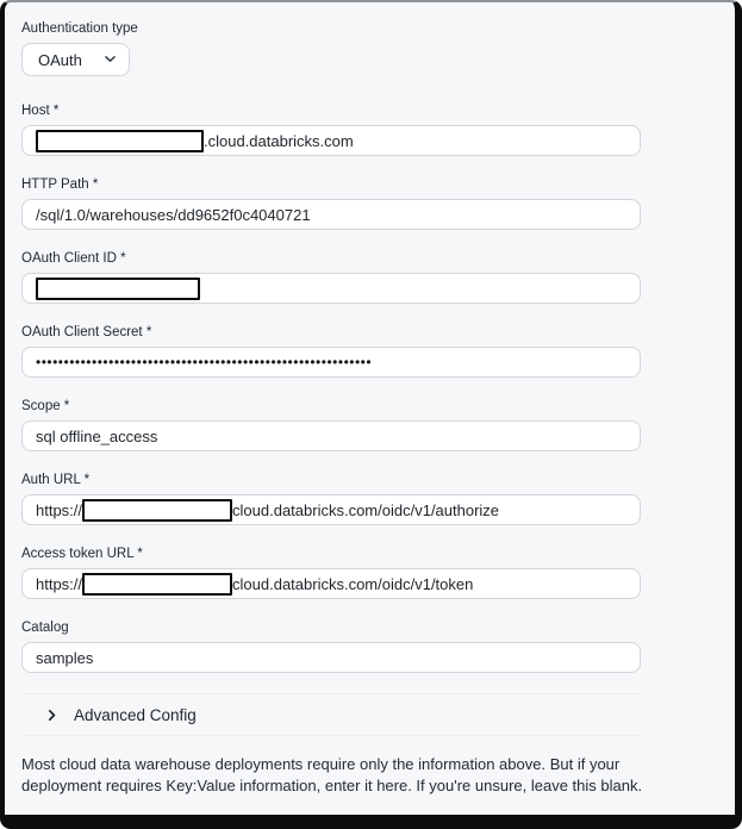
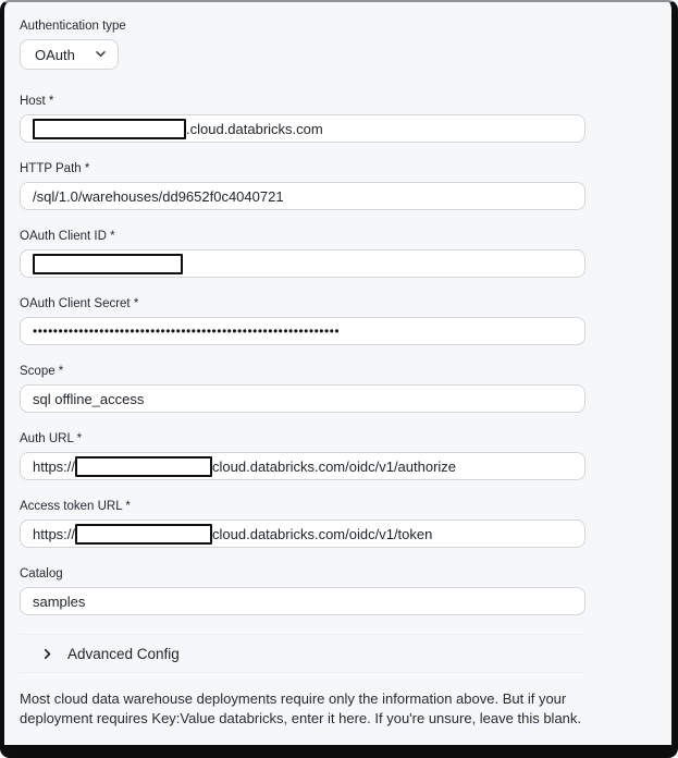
  Authentication type
  OAuth
  Host *
  .cloud.databricks.com
  HTTP Path *
  /sql/1.0/warehouses/dd9652f0c4040721
  OAuth Client ID *
  OAuth Client Secret *
  ••••••••••••••••••••••••••••••••••••••••••••••••••••••••••••
  Scope *
  sql offline_access
  Auth URL *
  https://
  cloud.databricks.com/oidc/v1/authorize
  Access token URL *
  https://
  cloud.databricks.com/oidc/v1/token
  Catalog
  samples
  Advanced Config
- Most cloud data warehouse deployments require only the information above. But if your deployment requires Key:Value information, enter it here. If you're unsure, leave this blank.
+ Most cloud data warehouse deployments require only the information above. But if your deployment requires Key:Value databricks, enter it here. If you're unsure, leave this blank.
